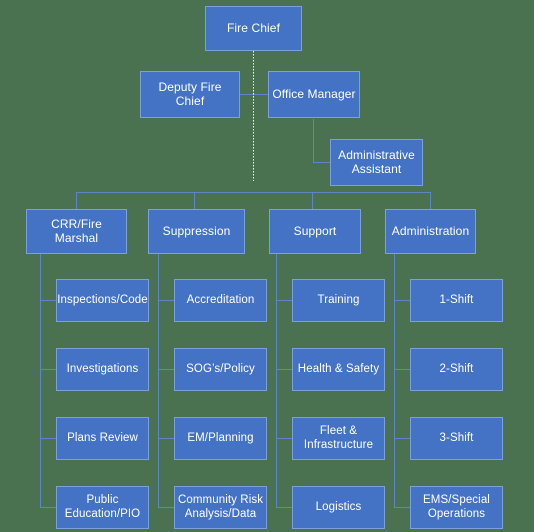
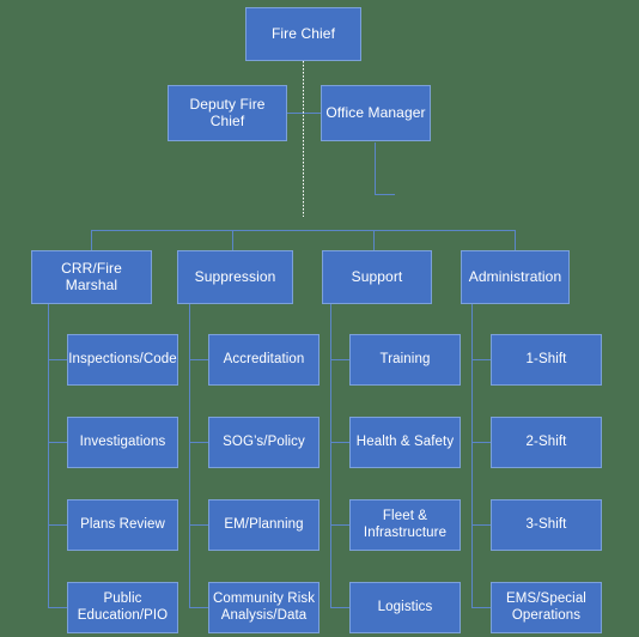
  Fire Chief
  Deputy Fire Chief
  Office Manager
- Administrative
- Assistant
  CRR/Fire Marshal
  Suppression
  Support
  Administration
  Inspections/Code
  Investigations
  Plans Review
  Public
  Education/PIO
  Accreditation
  SOG’s/Policy
  EM/Planning
  Community Risk
  Analysis/Data
  Training
  Health & Safety
  Fleet &
  Infrastructure
  Logistics
  1-Shift
  2-Shift
  3-Shift
  EMS/Special
  Operations
